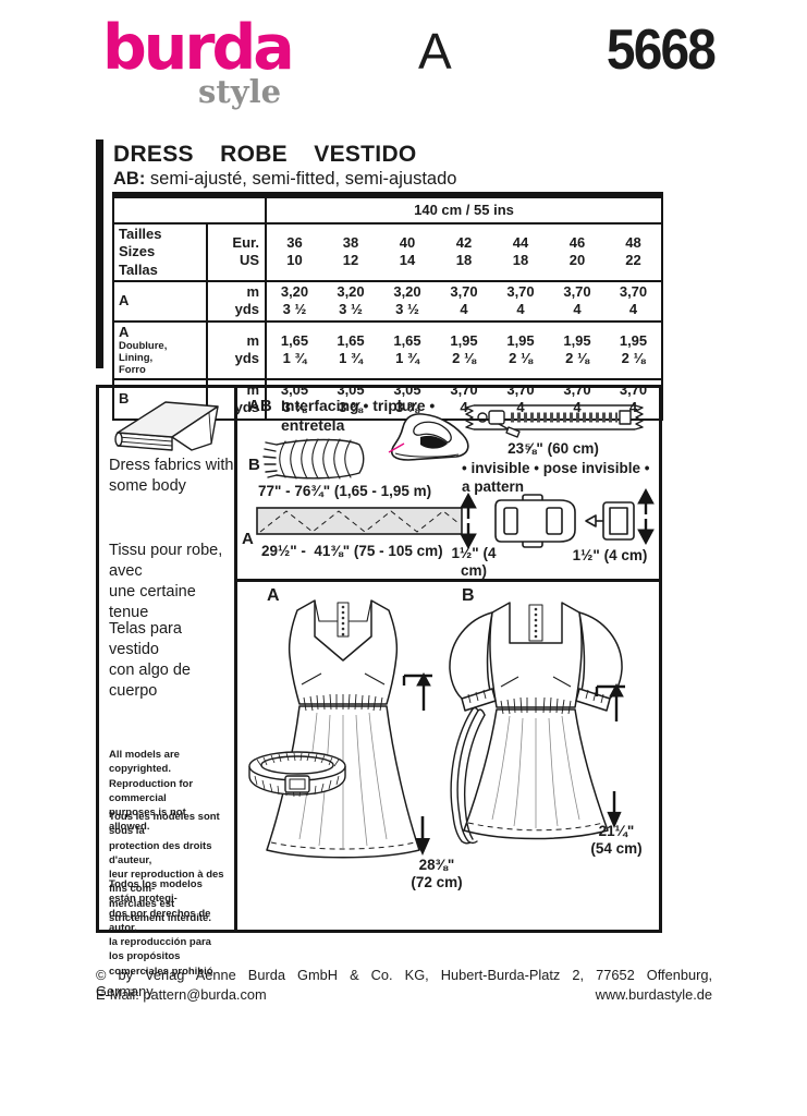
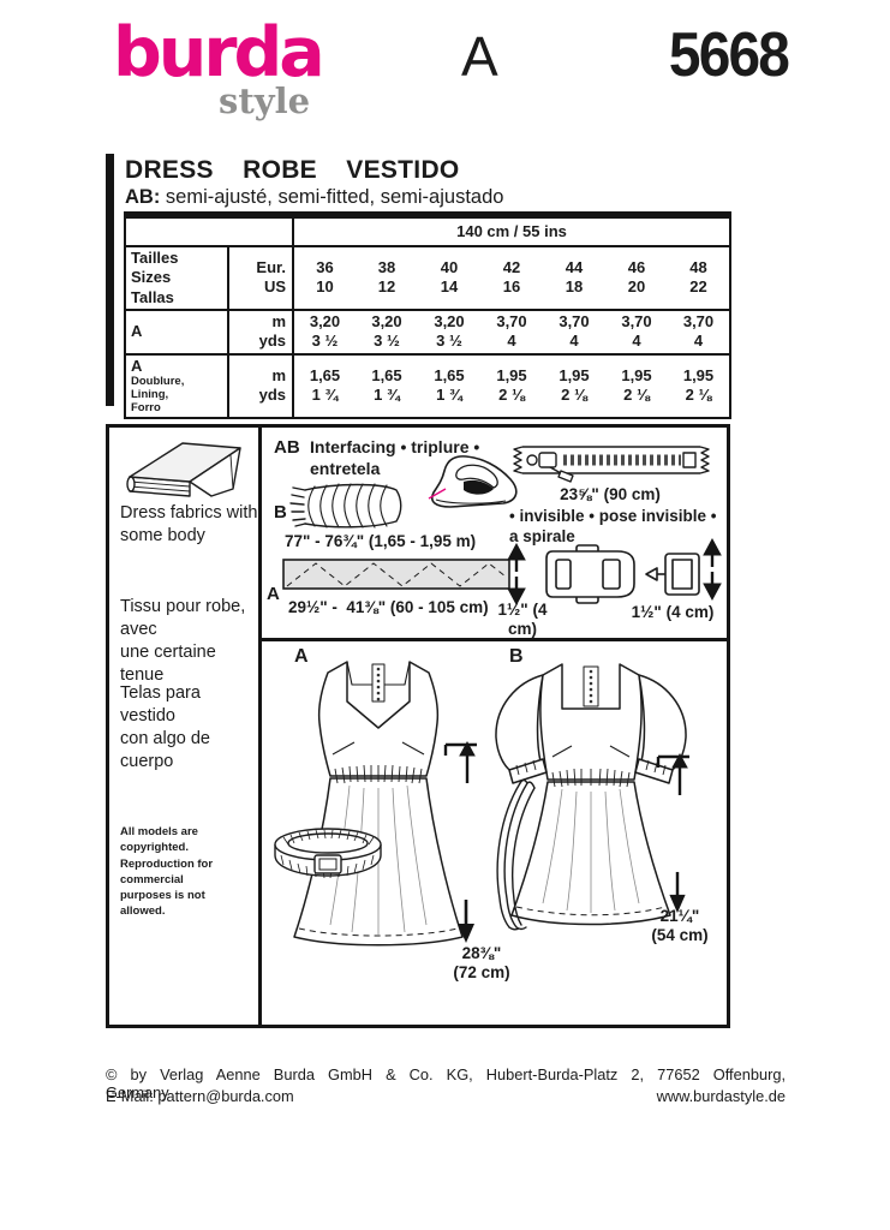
  burda
  style
  A
  5668
  DRESS ROBE VESTIDO
  AB: semi-ajusté, semi-fitted, semi-ajustado
  	140 cm / 55 ins
- Tailles Sizes Tallas	Eur. US	3610	3812	4014	4218	4418	4620	4822
+ Tailles Sizes Tallas	Eur. US	3610	3812	4014	4216	4418	4620	4822
  A	myds	3,203 ½	3,203 ½	3,203 ½	3,704	3,704	3,704	3,704
  A Doublure, Lining, Forro	myds	1,651 ¾	1,651 ¾	1,651 ¾	1,952 ⅛	1,952 ⅛	1,952 ⅛	1,952 ⅛
- B	myds	3,053 ⅜	3,053 ⅜	3,053 ⅜	3,704	3,704	3,704	3,704
  Dress fabrics with
  some body
  Tissu pour robe, avec
  une certaine tenue
  Telas para vestido
  con algo de cuerpo
  All models are copyrighted.
  Reproduction for commercial
  purposes is not allowed.
- Tous les modèles sont sous la
- protection des droits d'auteur,
- leur reproduction à des fins com-
- merciales est strictement interdite.
- Todos los modelos están protegi-
- dos por derechos de autor,
- la reproducción para los propósitos
- comerciales prohibió
  AB
  Interfacing • triplure •
  entretela
- 23⅝" (60 cm)
+ 23⅝" (90 cm)
- • invisible • pose invisible • a pattern
+ • invisible • pose invisible • a spirale
  B
  77" - 76¾" (1,65 - 1,95 m)
  A
- 29½" - 41⅜" (75 - 105 cm)
+ 29½" - 41⅜" (60 - 105 cm)
  1½" (4 cm)
  1½" (4 cm)
  A
  B
  28⅜"
  (72 cm)
  21¼"
  (54 cm)
  © by Verlag Aenne Burda GmbH & Co. KG, Hubert-Burda-Platz 2, 77652 Offenburg, Germany
  E-Mail: pattern@burda.com
  www.burdastyle.de
